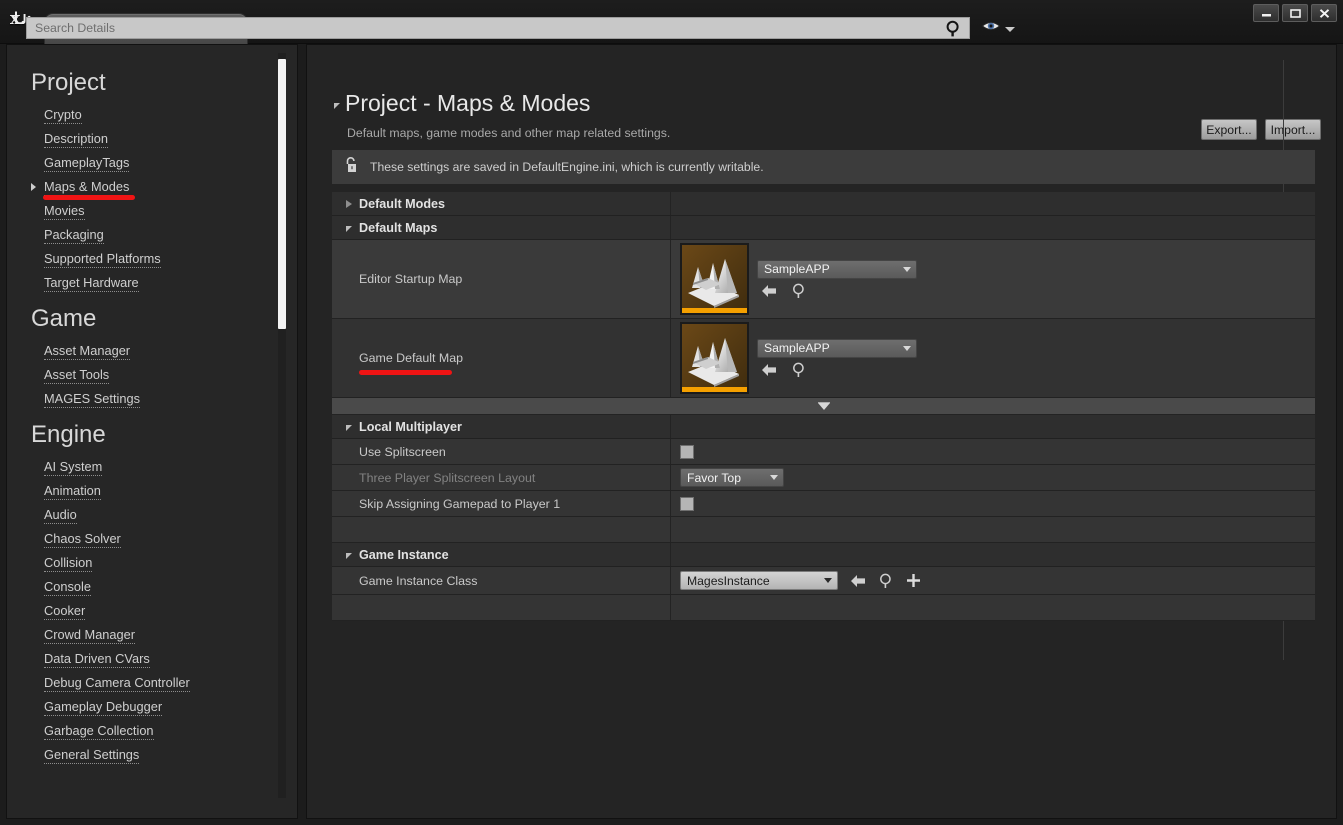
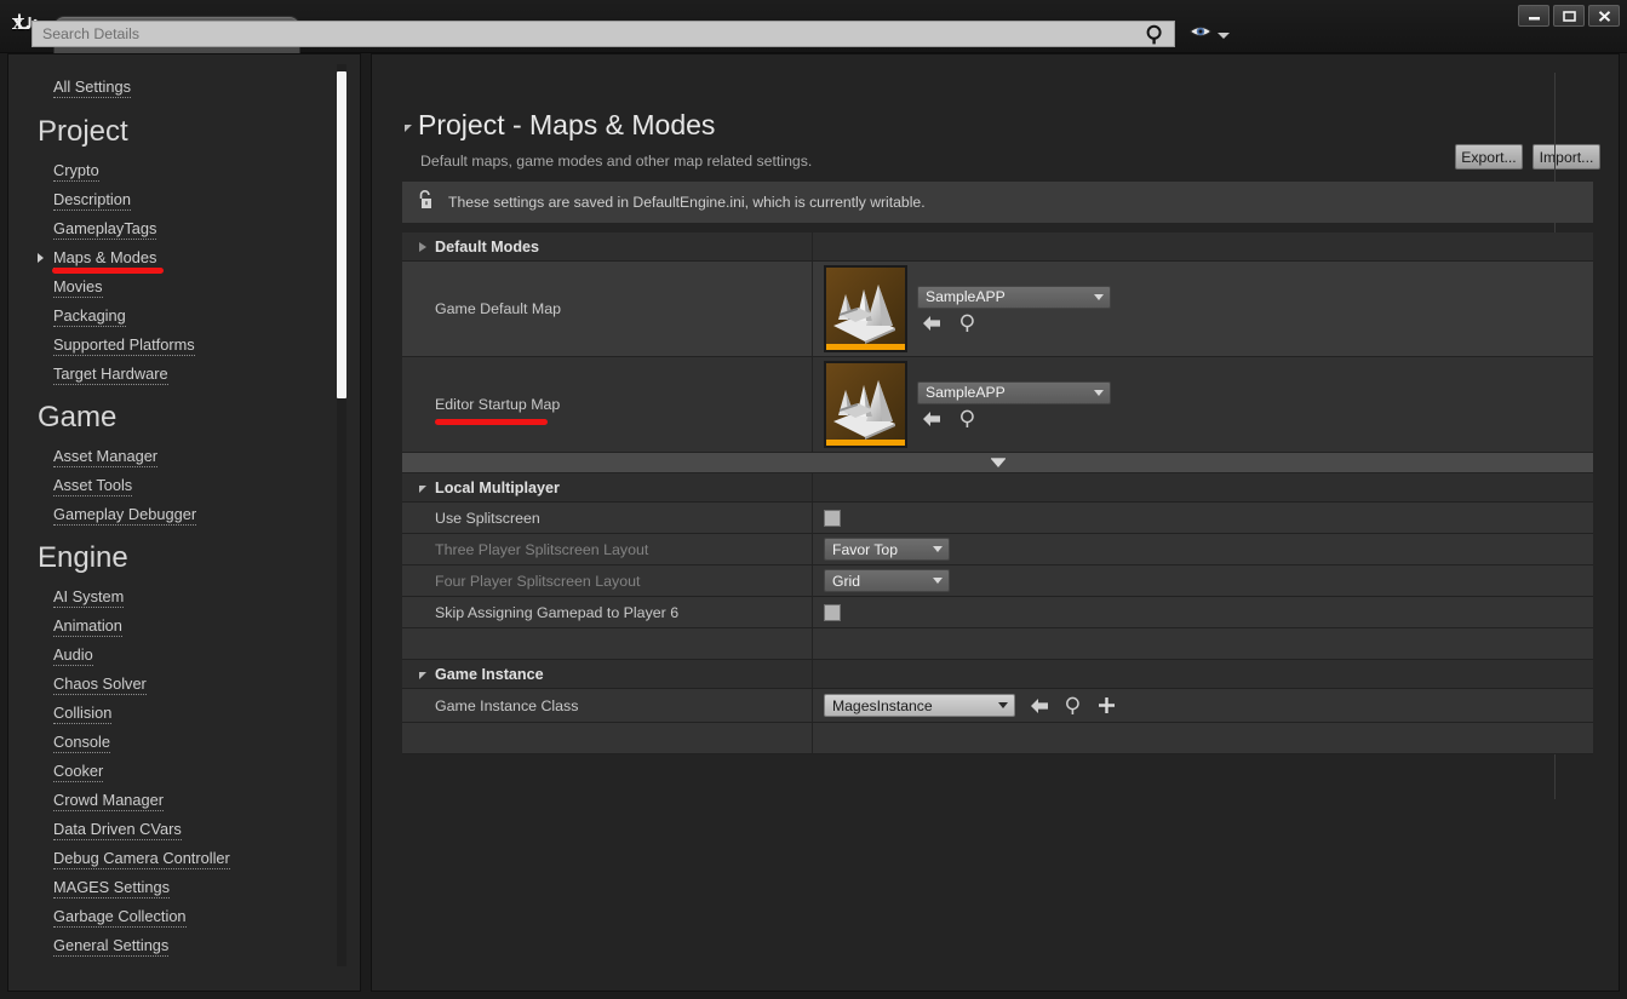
+ All Settings
  Project
  Crypto
  Description
  GameplayTags
  Maps & Modes
  Movies
  Packaging
  Supported Platforms
  Target Hardware
  Game
  Asset Manager
  Asset Tools
- MAGES Settings
+ Gameplay Debugger
  Engine
  AI System
  Animation
  Audio
  Chaos Solver
  Collision
  Console
  Cooker
  Crowd Manager
  Data Driven CVars
  Debug Camera Controller
- Gameplay Debugger
+ MAGES Settings
  Garbage Collection
  General Settings
  Search Details
  Project - Maps & Modes
  Default maps, game modes and other map related settings.
  Export...
  Import...
  These settings are saved in DefaultEngine.ini, which is currently writable.
  Default Modes
- Default Maps
- Editor Startup Map
+ Game Default Map
  SampleAPP
- Game Default Map
+ Editor Startup Map
  SampleAPP
  Local Multiplayer
  Use Splitscreen
  Three Player Splitscreen Layout
  Favor Top
+ Four Player Splitscreen Layout
+ Grid
- Skip Assigning Gamepad to Player 1
+ Skip Assigning Gamepad to Player 6
  Game Instance
  Game Instance Class
  MagesInstance
